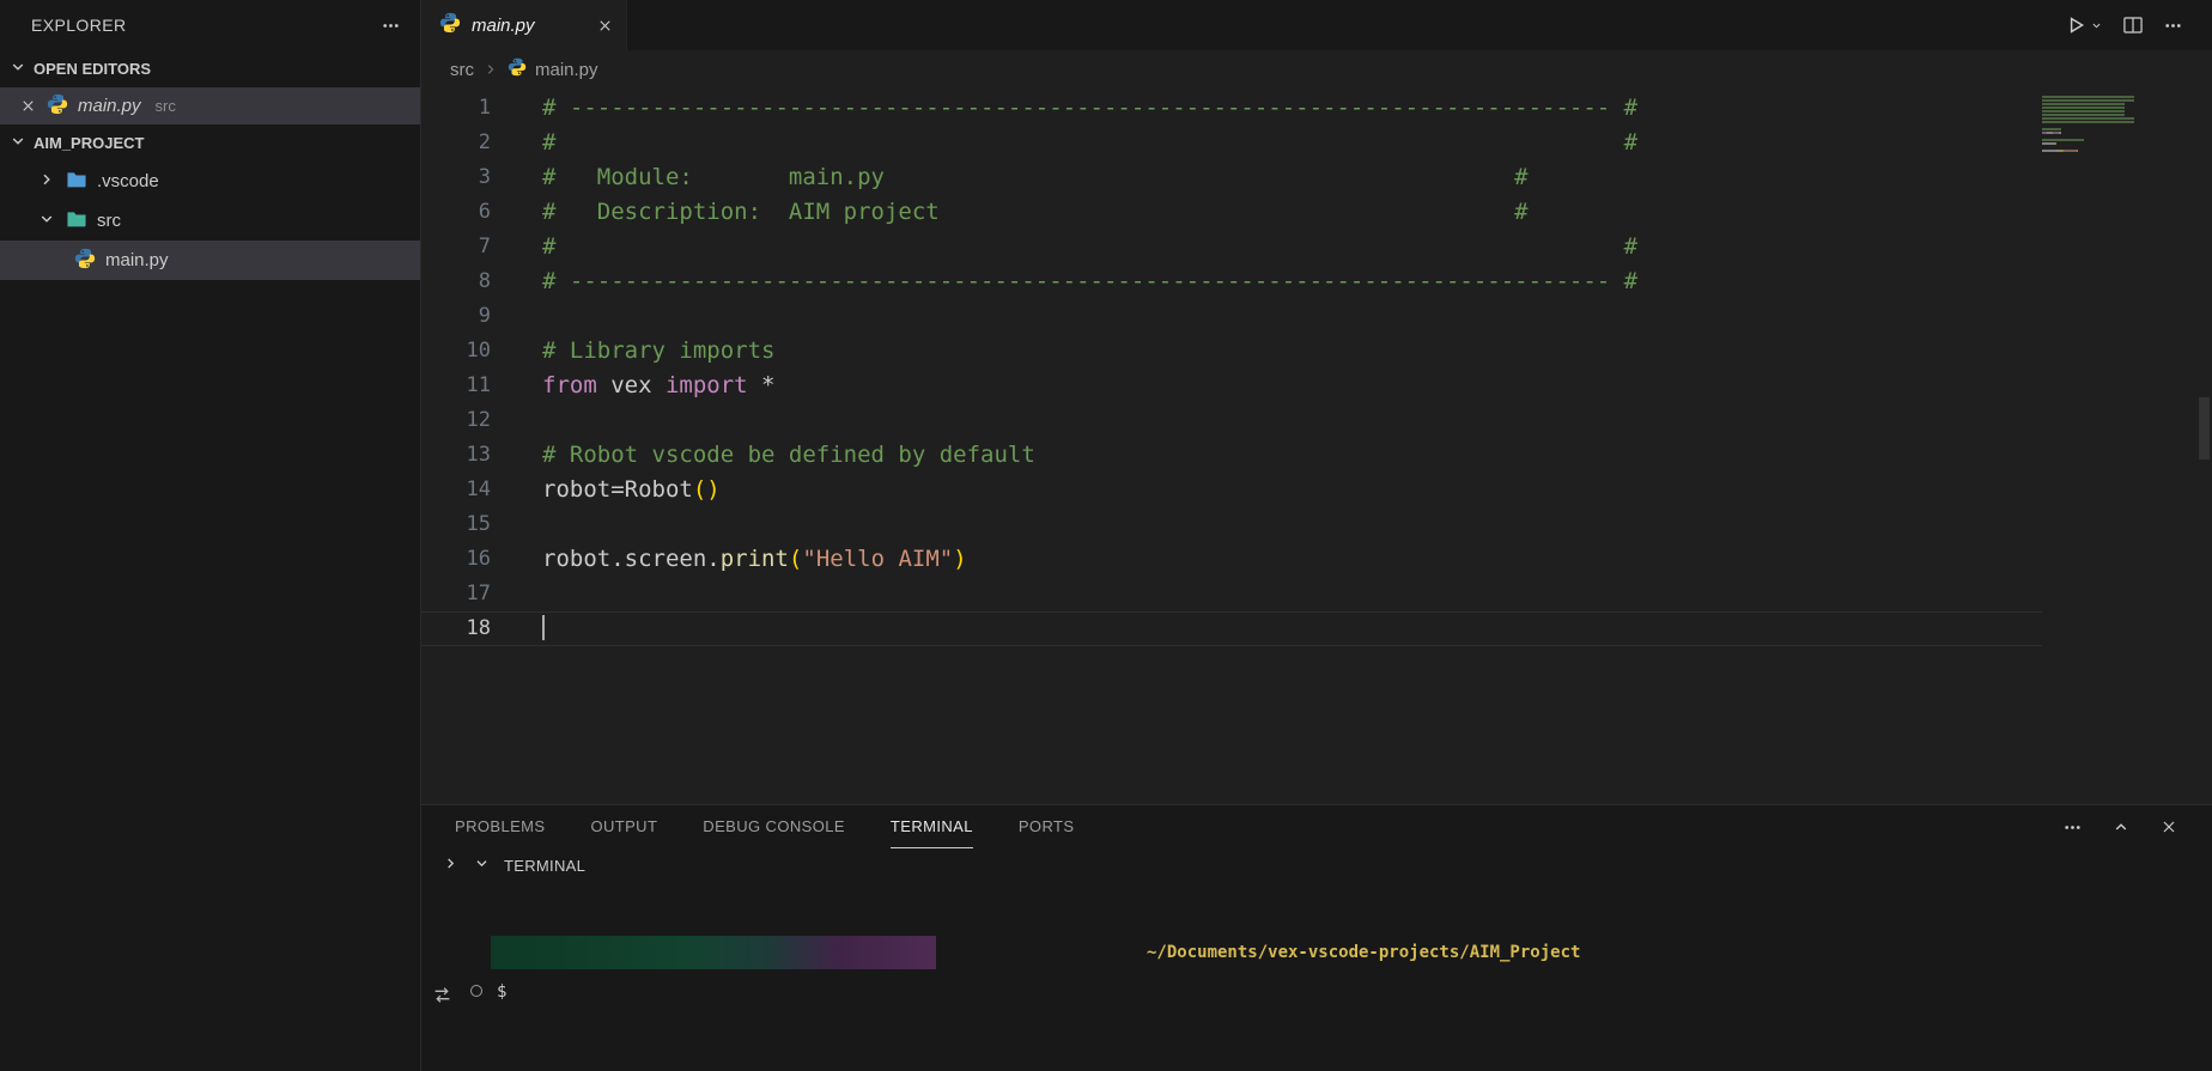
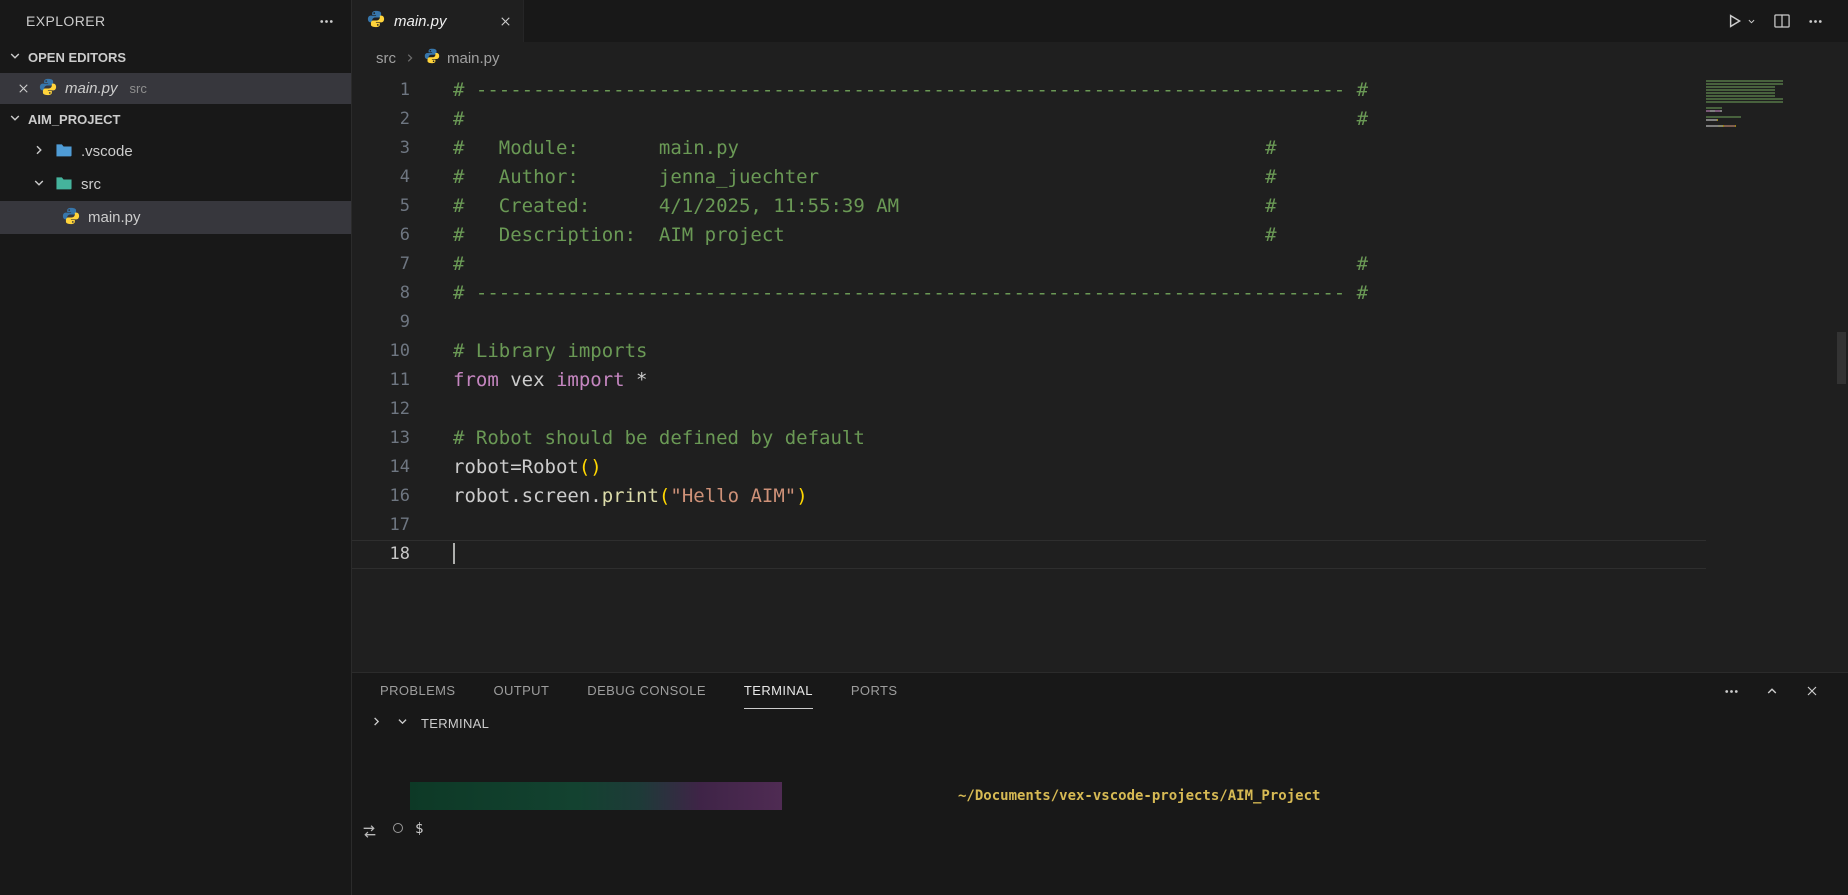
  EXPLORER
  OPEN EDITORS
  main.py
  src
  AIM_PROJECT
  .vscode
  src
  main.py
  main.py
  src
  main.py
  1
  # ---------------------------------------------------------------------------- #
  2
  # #
  3
  # Module: main.py #
+ 4
+ # Author: jenna_juechter #
+ 5
+ # Created: 4/1/2025, 11:55:39 AM #
  6
  # Description: AIM project #
  7
  # #
  8
  # ---------------------------------------------------------------------------- #
  9
  10
  # Library imports
  11
  from vex import *
  12
  13
- # Robot vscode be defined by default
+ # Robot should be defined by default
  14
  robot=Robot()
- 15
  16
  robot.screen.print("Hello AIM")
  17
  18
  PROBLEMS
  OUTPUT
  DEBUG CONSOLE
  TERMINAL
  PORTS
  TERMINAL
  ~/Documents/vex-vscode-projects/AIM_Project
  $
